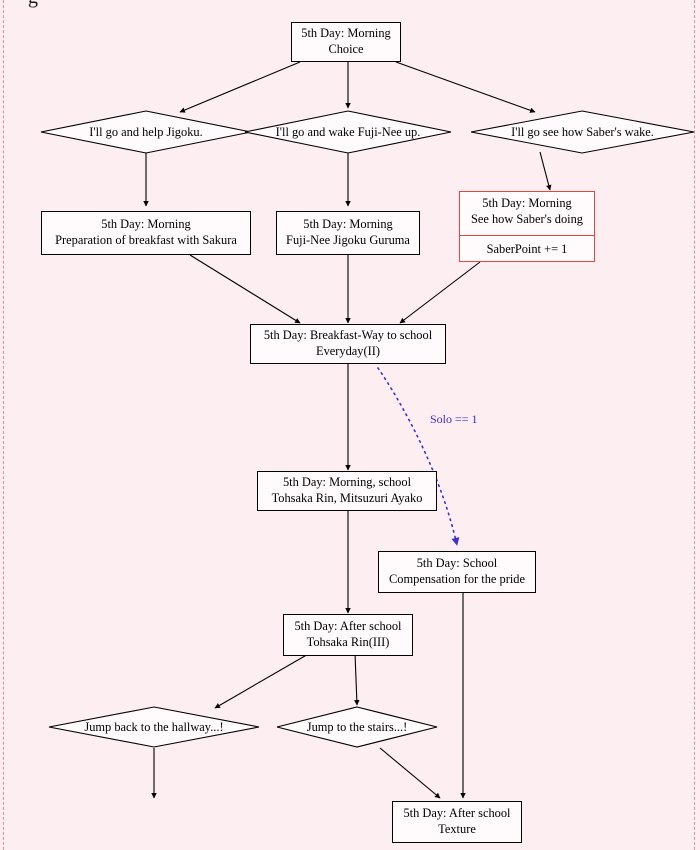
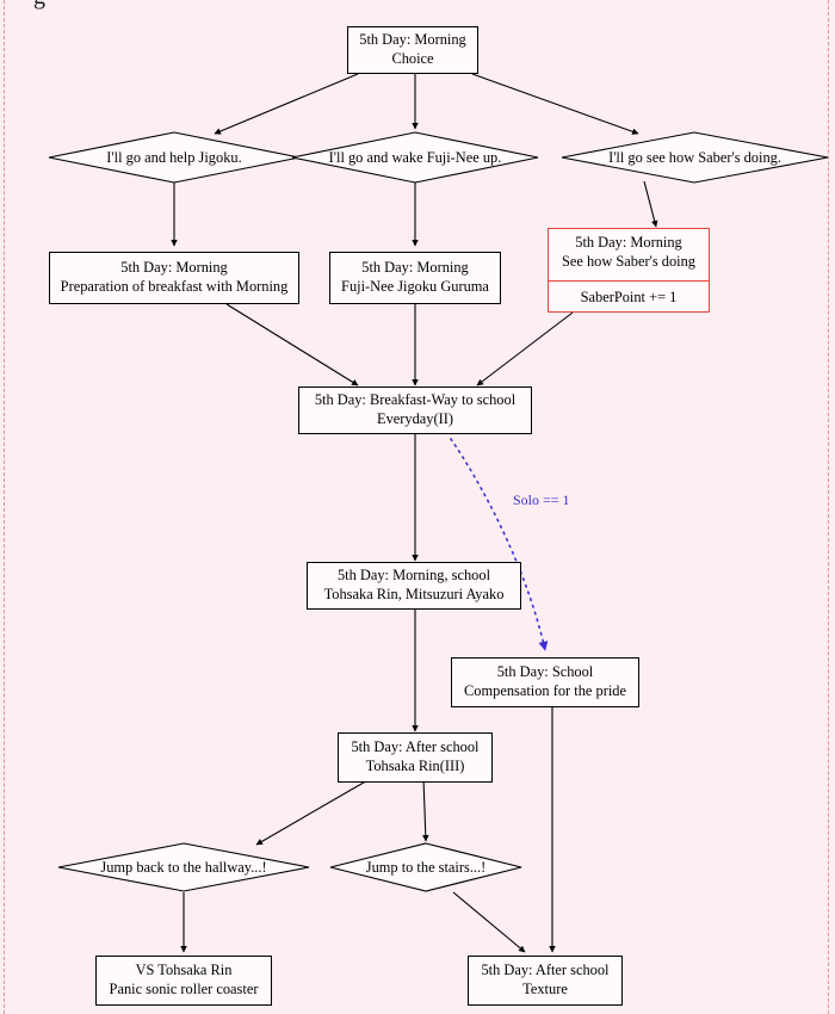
  Solo == 1
  5th Day: Morning
  Choice
  I'll go and help Jigoku.
  I'll go and wake Fuji-Nee up.
- I'll go see how Saber's wake.
+ I'll go see how Saber's doing.
  5th Day: Morning
- Preparation of breakfast with Sakura
+ Preparation of breakfast with Morning
  5th Day: Morning
  Fuji-Nee Jigoku Guruma
  5th Day: Morning
  See how Saber's doing
  SaberPoint += 1
  5th Day: Breakfast-Way to school
  Everyday(II)
  5th Day: Morning, school
  Tohsaka Rin, Mitsuzuri Ayako
  5th Day: School
  Compensation for the pride
  5th Day: After school
  Tohsaka Rin(III)
  Jump back to the hallway...!
  Jump to the stairs...!
+ VS Tohsaka Rin
+ Panic sonic roller coaster
  5th Day: After school
  Texture
